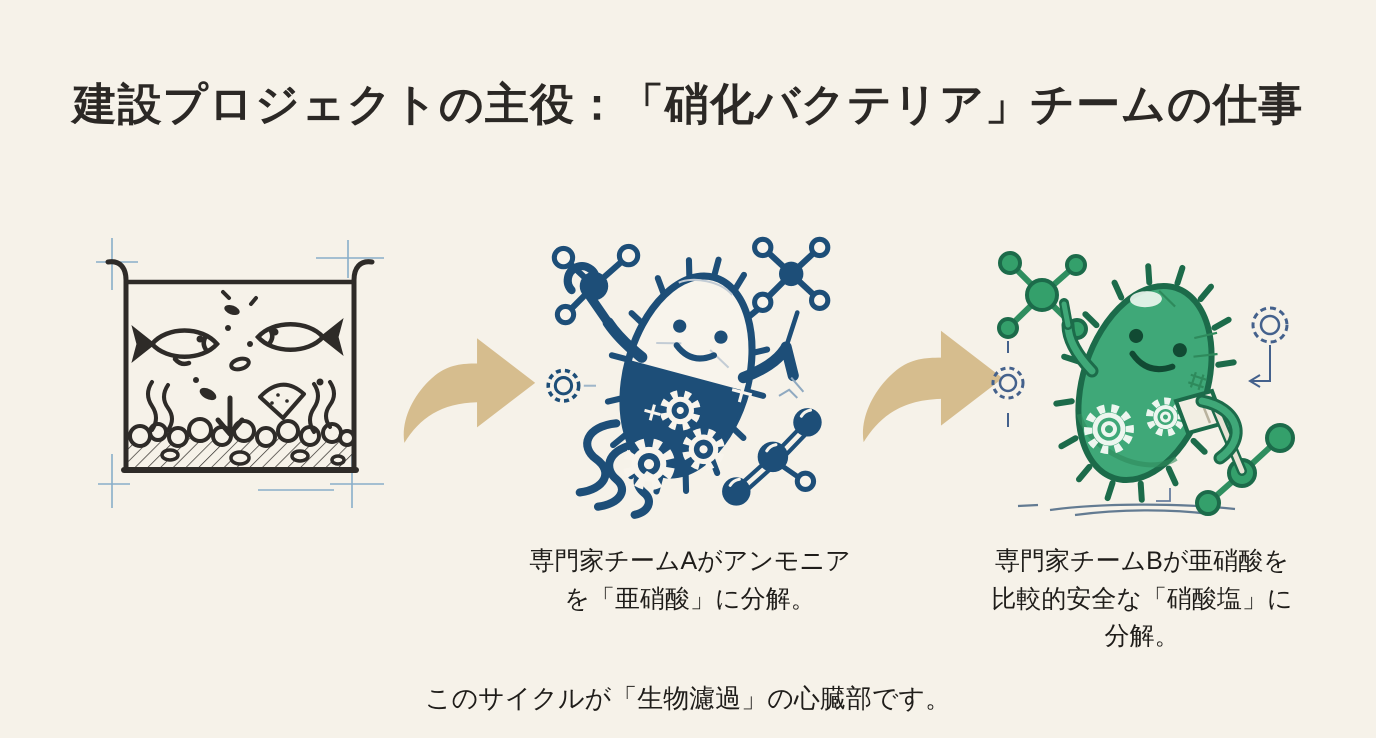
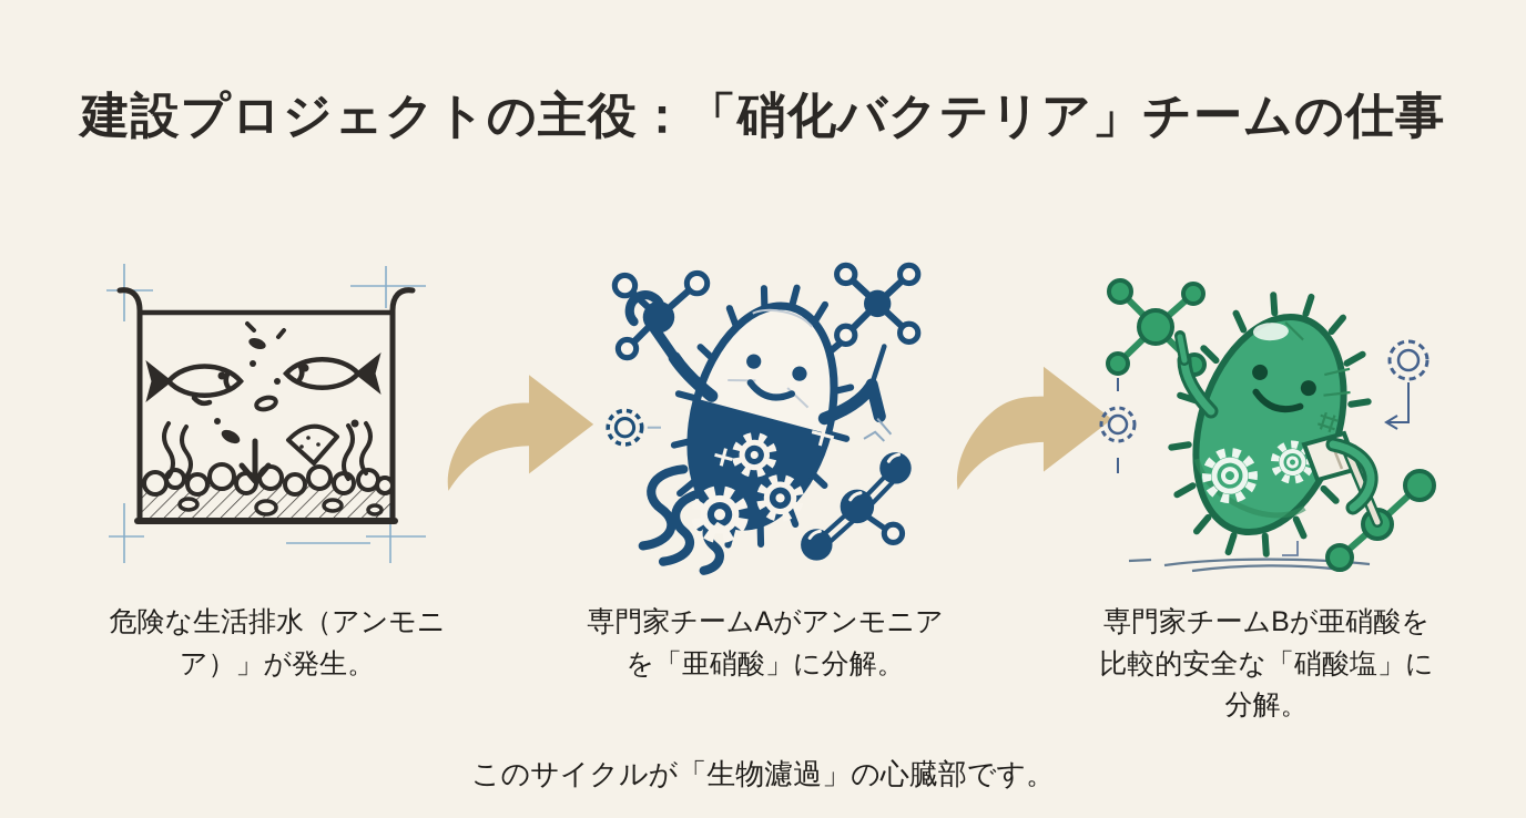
  建設プロジェクトの主役：「硝化バクテリア」チームの仕事
+ 危険な生活排水（アンモニ
+ ア）」が発生。
  専門家チームAがアンモニア
  を「亜硝酸」に分解。
  専門家チームBが亜硝酸を
  比較的安全な「硝酸塩」に
  分解。
  このサイクルが「生物濾過」の心臓部です。
